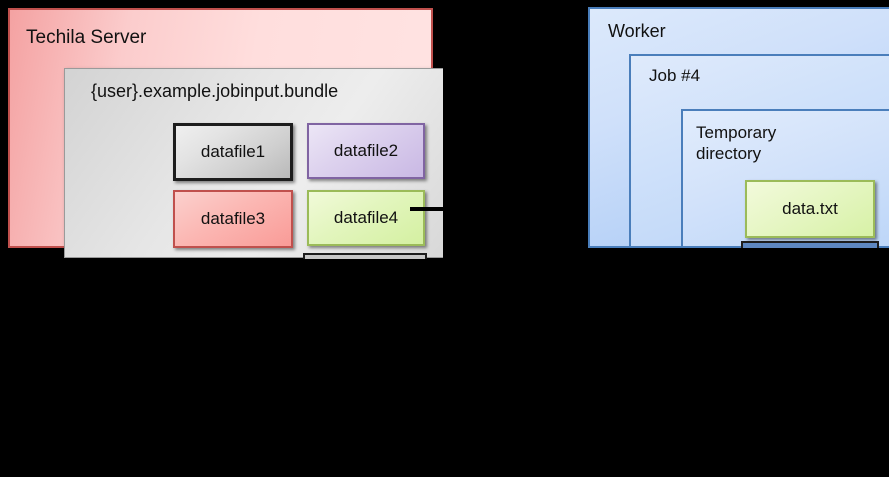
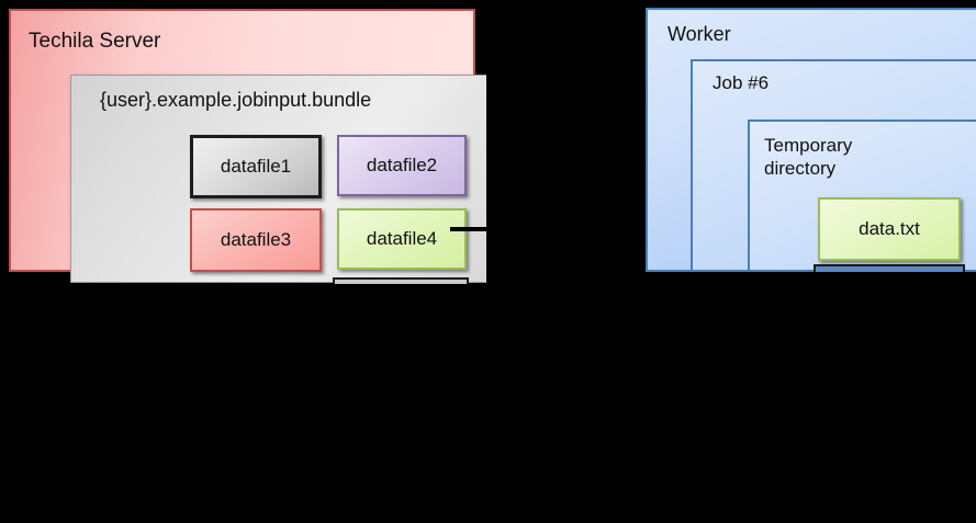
  Techila Server
  {user}.example.jobinput.bundle
  datafile1
  datafile2
  datafile3
  datafile4
  Worker
- Job #4
+ Job #6
  Temporary
  directory
  data.txt
